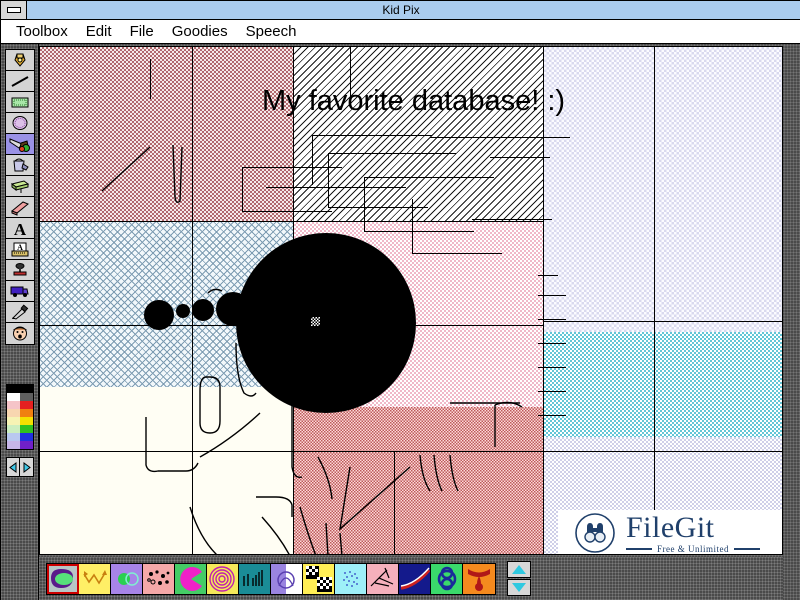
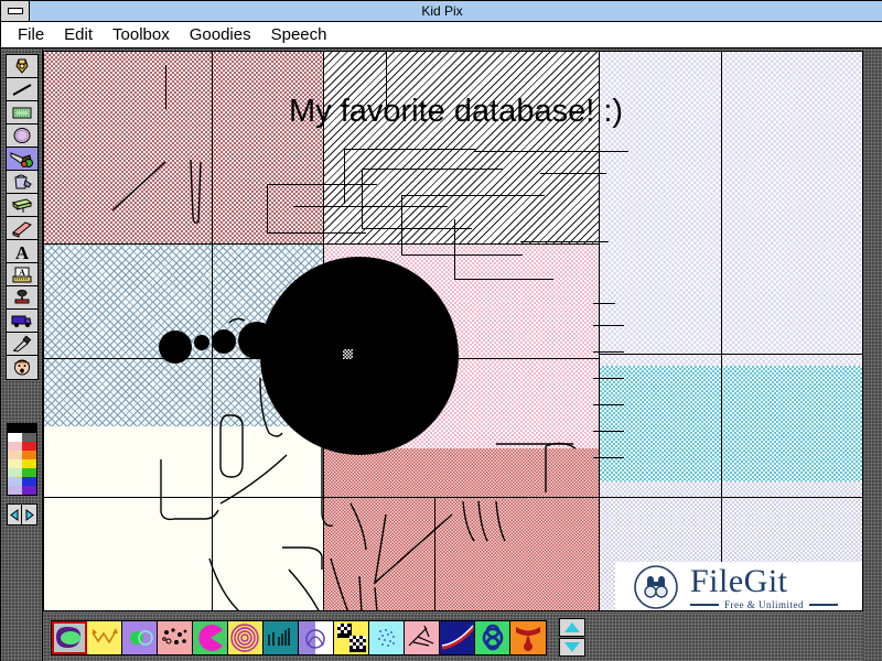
  Kid Pix
- Toolbox
+ File
  Edit
- File
+ Toolbox
  Goodies
  Speech
  A
  A
  My favorite database! :)
  FileGit
  Free & Unlimited
